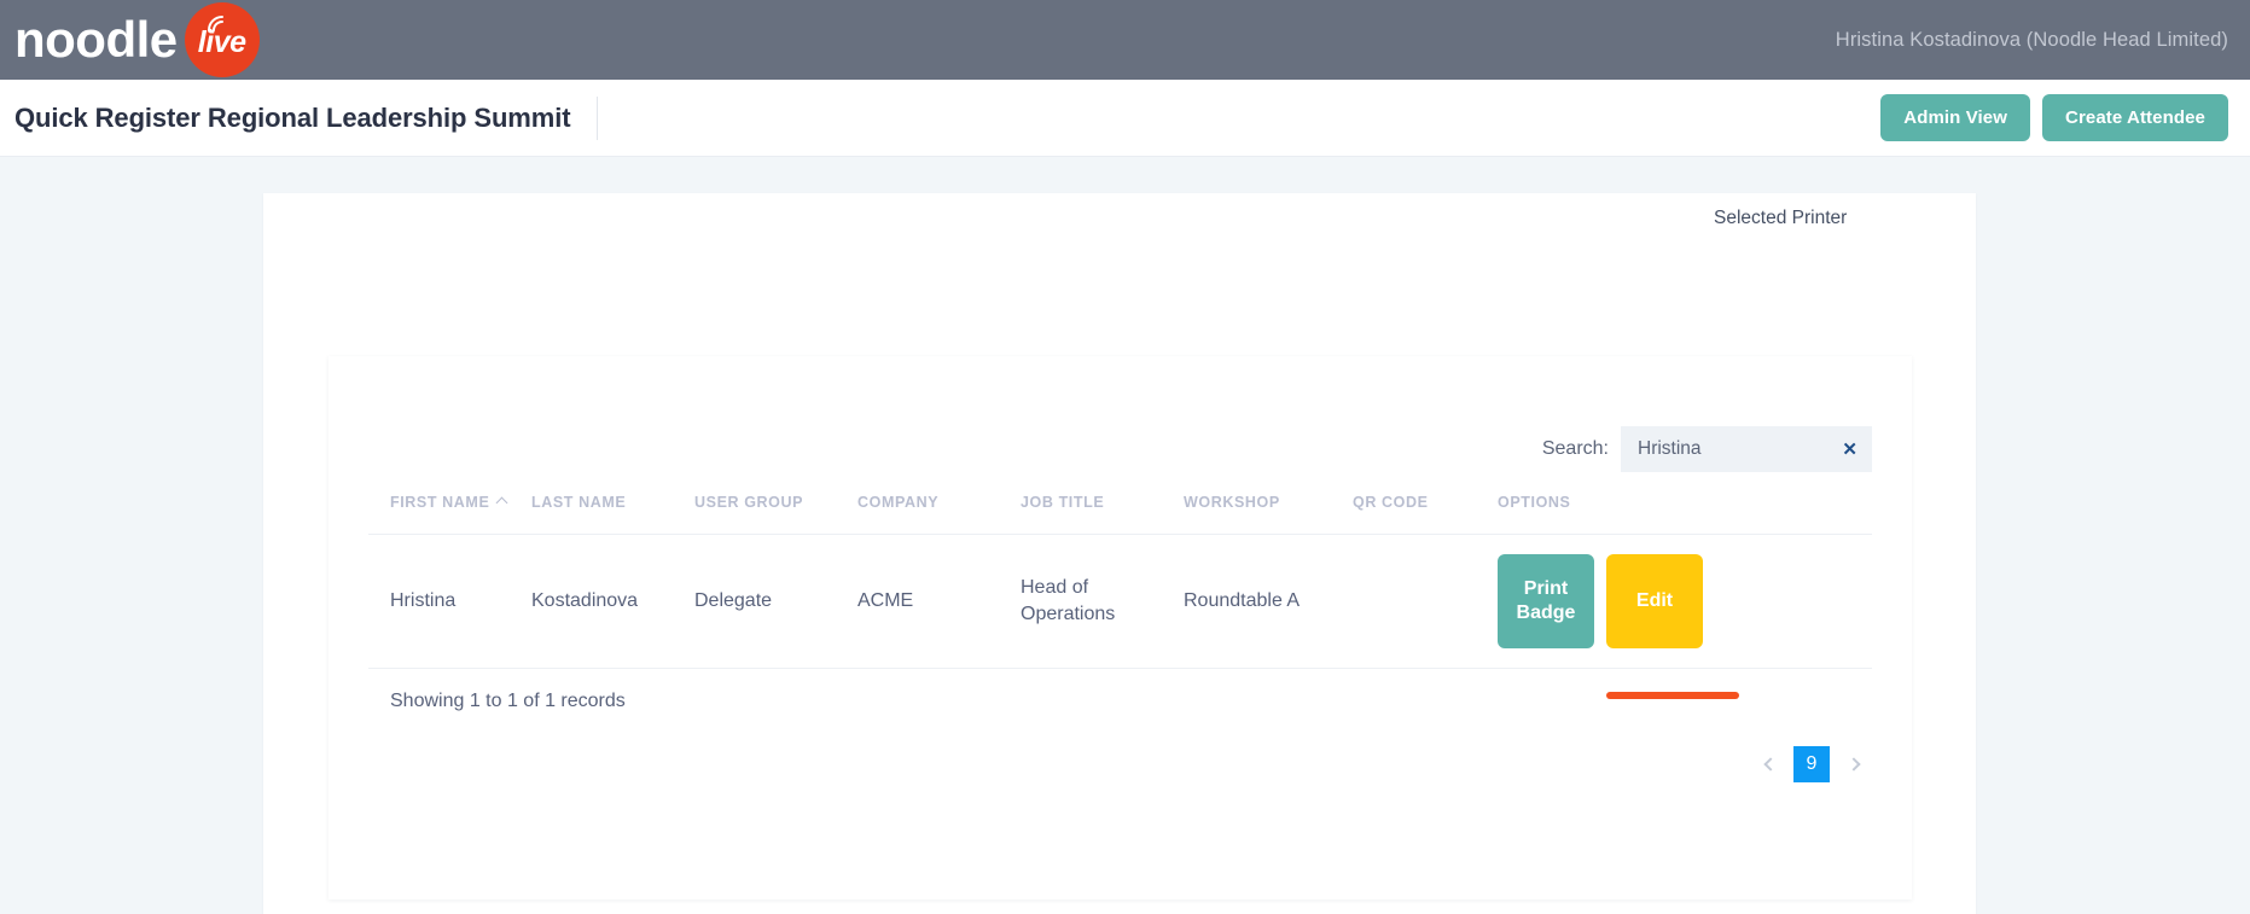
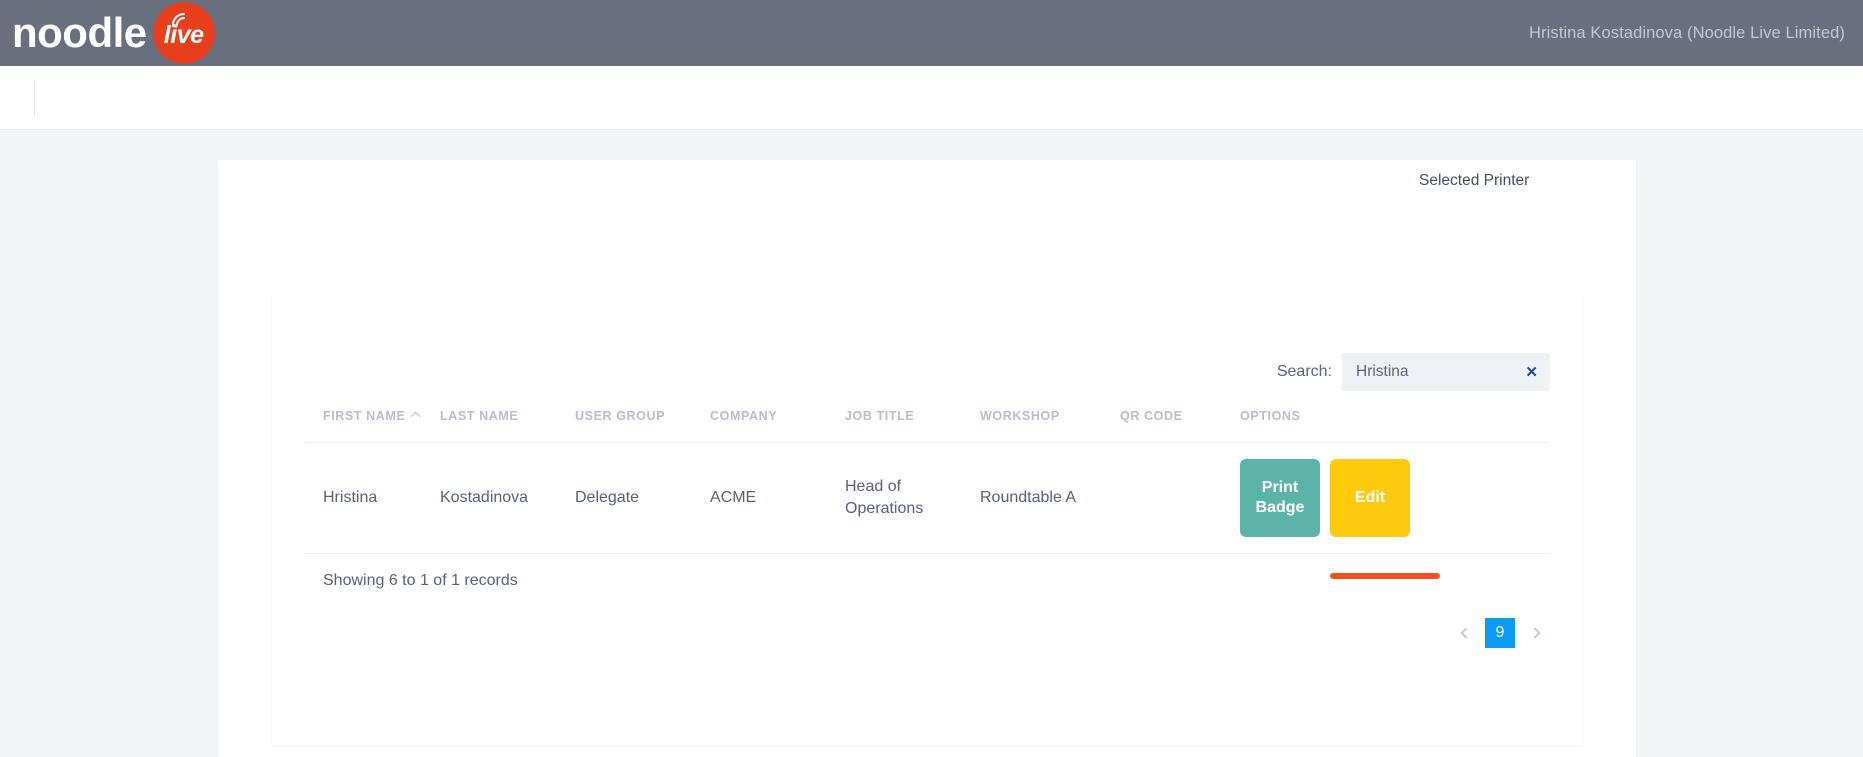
  noodle
  live
- Hristina Kostadinova (Noodle Head Limited)
+ Hristina Kostadinova (Noodle Live Limited)
- Quick Register Regional Leadership Summit
- Admin View
- Create Attendee
  Selected Printer
  Search:
  Hristina
  ✕
  FIRST NAME	LAST NAME	USER GROUP	COMPANY	JOB TITLE	WORKSHOP	QR CODE	OPTIONS
  Hristina	Kostadinova	Delegate	ACME	Head of Operations	Roundtable A		Print Badge Edit
- Showing 1 to 1 of 1 records
+ Showing 6 to 1 of 1 records
  9
